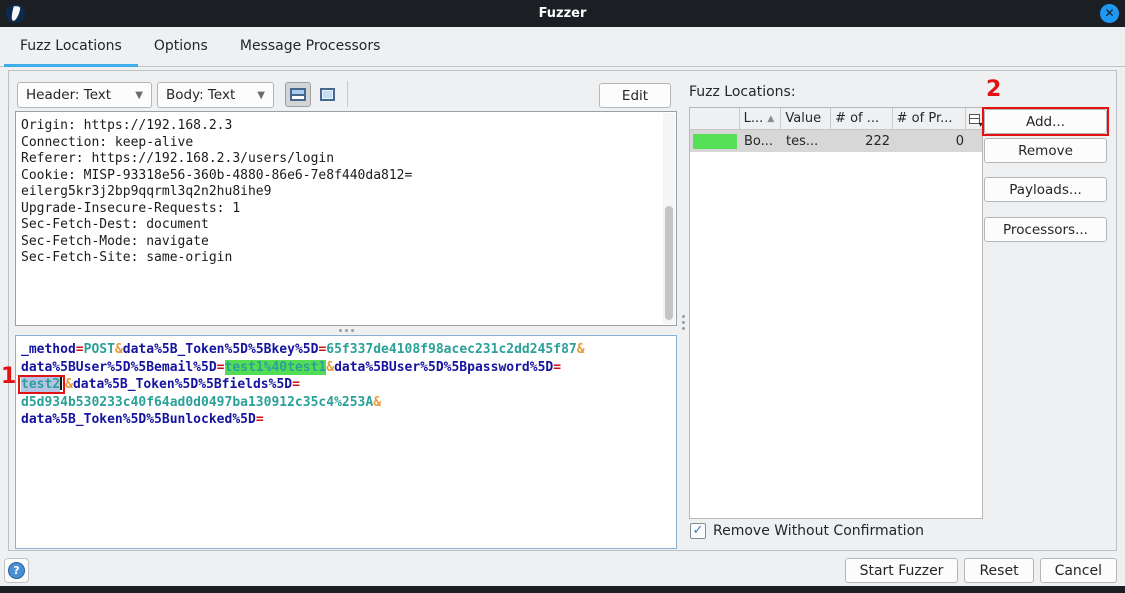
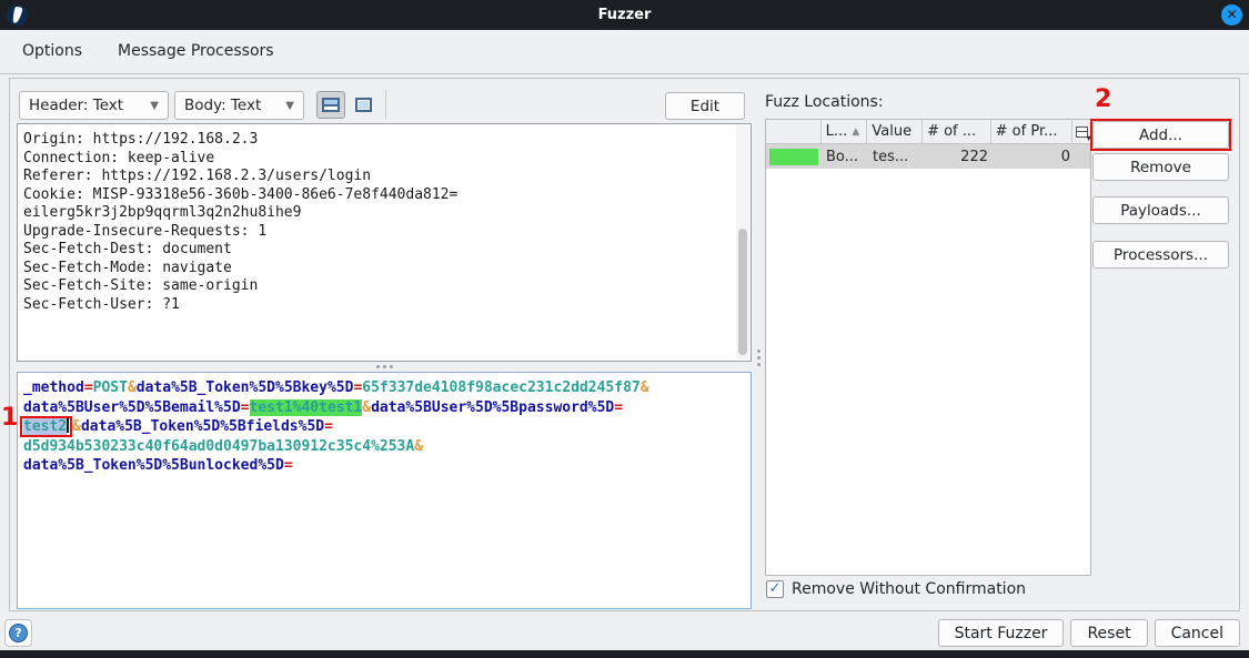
  Fuzzer
  ✕
- Fuzz Locations
  Options
  Message Processors
  Header: Text
  ▼
  Body: Text
  ▼
  Edit
  Origin: https://192.168.2.3
  Connection: keep-alive
  Referer: https://192.168.2.3/users/login
- Cookie: MISP-93318e56-360b-4880-86e6-7e8f440da812=
+ Cookie: MISP-93318e56-360b-3400-86e6-7e8f440da812=
  eilerg5kr3j2bp9qqrml3q2n2hu8ihe9
  Upgrade-Insecure-Requests: 1
  Sec-Fetch-Dest: document
  Sec-Fetch-Mode: navigate
  Sec-Fetch-Site: same-origin
+ Sec-Fetch-User: ?1
  _method=POST&data%5B_Token%5D%5Bkey%5D=65f337de4108f98acec231c2dd245f87&
  data%5BUser%5D%5Bemail%5D=test1%40test1&data%5BUser%5D%5Bpassword%5D=
  test2 &data%5B_Token%5D%5Bfields%5D=
  d5d934b530233c40f64ad0d0497ba130912c35c4%253A&
  data%5B_Token%5D%5Bunlocked%5D=
  Fuzz Locations:
  L...
  ▲
  Value
  # of ...
  # of Pr...
  Bo...
  tes...
  222
  0
  2
  Add...
  Remove
  Payloads...
  Processors...
  ✓
  Remove Without Confirmation
  1
  ?
  Start Fuzzer
  Reset
  Cancel
